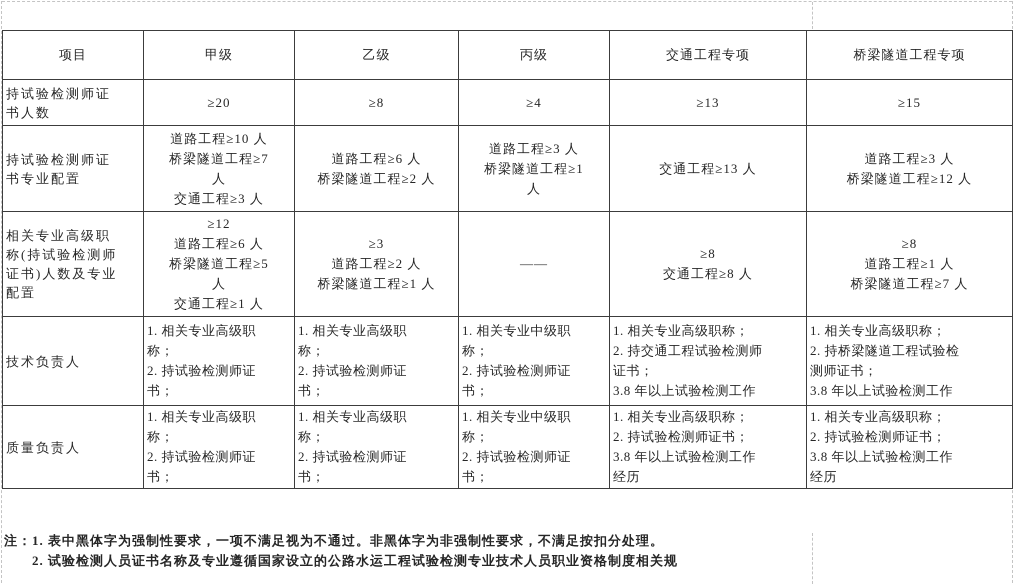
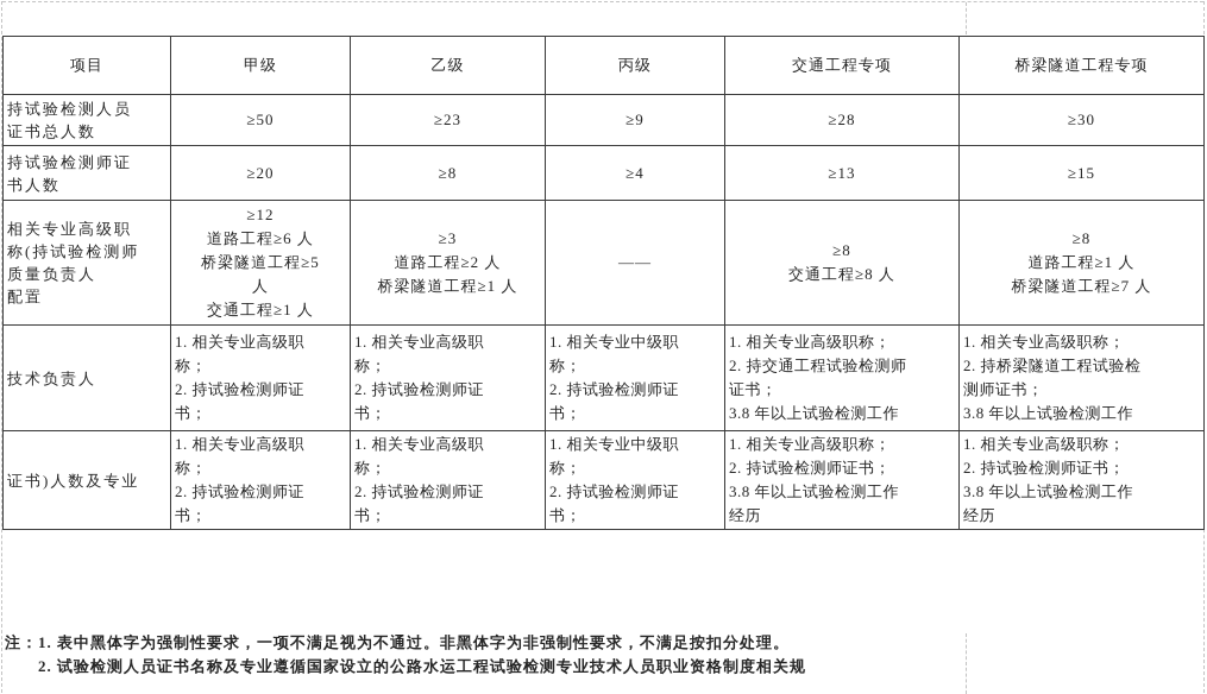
  项目	甲级	乙级	丙级	交通工程专项	桥梁隧道工程专项
+ 持试验检测人员证书总人数	≥50	≥23	≥9	≥28	≥30
  持试验检测师证书人数	≥20	≥8	≥4	≥13	≥15
- 持试验检测师证书专业配置	道路工程≥10 人桥梁隧道工程≥7人交通工程≥3 人	道路工程≥6 人桥梁隧道工程≥2 人	道路工程≥3 人桥梁隧道工程≥1人	交通工程≥13 人	道路工程≥3 人桥梁隧道工程≥12 人
- 相关专业高级职称(持试验检测师证书)人数及专业配置	≥12道路工程≥6 人桥梁隧道工程≥5人交通工程≥1 人	≥3道路工程≥2 人桥梁隧道工程≥1 人	——	≥8交通工程≥8 人	≥8道路工程≥1 人桥梁隧道工程≥7 人
+ 相关专业高级职称(持试验检测师质量负责人配置	≥12道路工程≥6 人桥梁隧道工程≥5人交通工程≥1 人	≥3道路工程≥2 人桥梁隧道工程≥1 人	——	≥8交通工程≥8 人	≥8道路工程≥1 人桥梁隧道工程≥7 人
  技术负责人	1. 相关专业高级职称；2. 持试验检测师证书；	1. 相关专业高级职称；2. 持试验检测师证书；	1. 相关专业中级职称；2. 持试验检测师证书；	1. 相关专业高级职称；2. 持交通工程试验检测师证书；3.8 年以上试验检测工作	1. 相关专业高级职称；2. 持桥梁隧道工程试验检测师证书；3.8 年以上试验检测工作
- 质量负责人	1. 相关专业高级职称；2. 持试验检测师证书；	1. 相关专业高级职称；2. 持试验检测师证书；	1. 相关专业中级职称；2. 持试验检测师证书；	1. 相关专业高级职称；2. 持试验检测师证书；3.8 年以上试验检测工作经历	1. 相关专业高级职称；2. 持试验检测师证书；3.8 年以上试验检测工作经历
+ 证书)人数及专业	1. 相关专业高级职称；2. 持试验检测师证书；	1. 相关专业高级职称；2. 持试验检测师证书；	1. 相关专业中级职称；2. 持试验检测师证书；	1. 相关专业高级职称；2. 持试验检测师证书；3.8 年以上试验检测工作经历	1. 相关专业高级职称；2. 持试验检测师证书；3.8 年以上试验检测工作经历
  注：1. 表中黑体字为强制性要求，一项不满足视为不通过。非黑体字为非强制性要求，不满足按扣分处理。
  2. 试验检测人员证书名称及专业遵循国家设立的公路水运工程试验检测专业技术人员职业资格制度相关规
